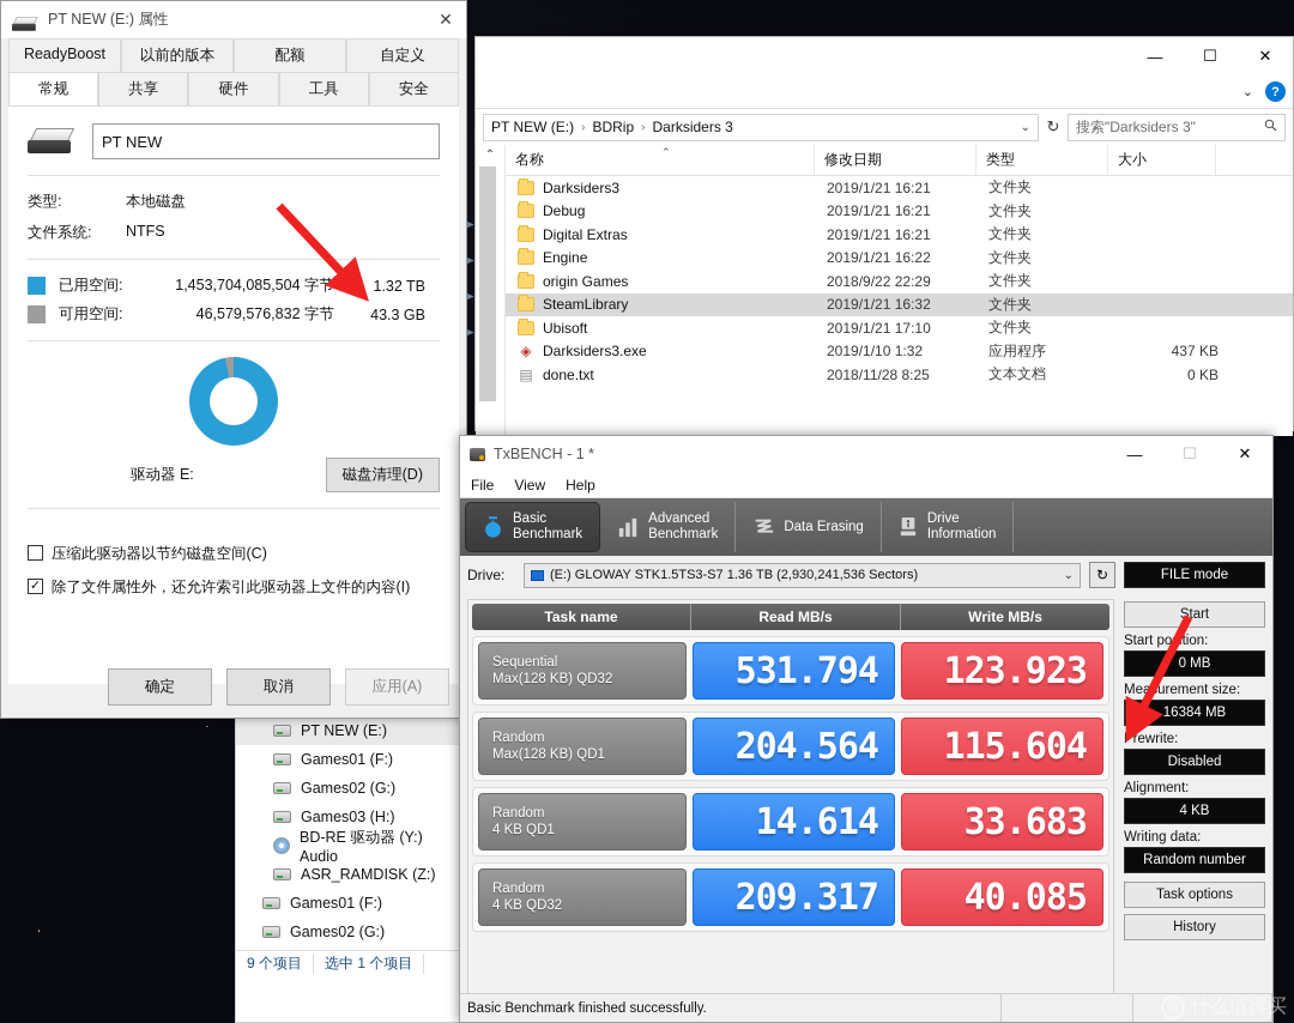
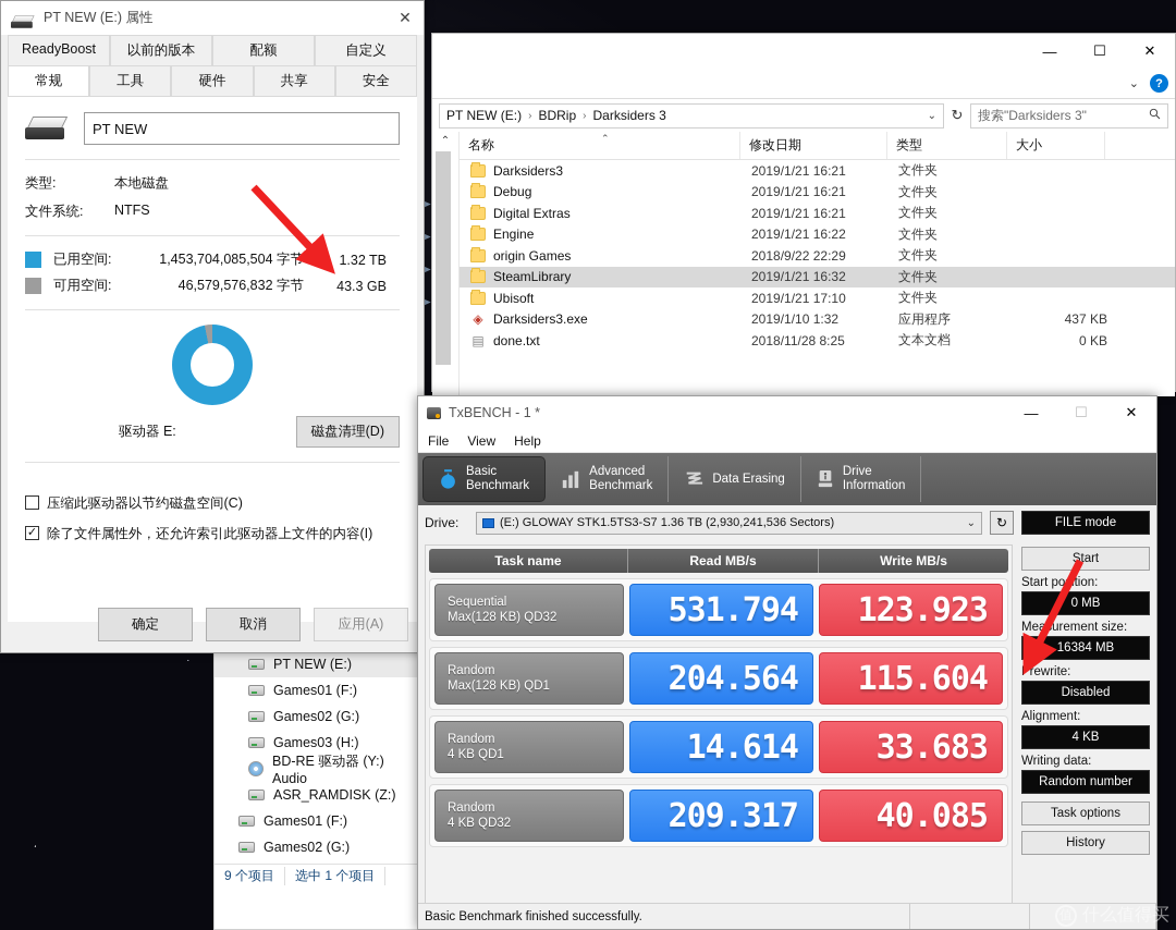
  PT NEW (E:)
  Games01 (F:)
  Games02 (G:)
  Games03 (H:)
  BD-RE 驱动器 (Y:) Audio
  ASR_RAMDISK (Z:)
  Games01 (F:)
  Games02 (G:)
  9 个项目
  选中 1 个项目
  —
  ☐
  ✕
  ⌄
  ?
  PT NEW (E:)
  ›
  BDRip
  ›
  Darksiders 3
  ⌄
  ↻
  搜索"Darksiders 3"
  ⌃
  ➤
  ➤
  ➤
  ➤
  名称
  修改日期
  类型
  大小
  ⌃
  Darksiders3
  2019/1/21 16:21
  文件夹
  Debug
  2019/1/21 16:21
  文件夹
  Digital Extras
  2019/1/21 16:21
  文件夹
  Engine
  2019/1/21 16:22
  文件夹
  origin Games
  2018/9/22 22:29
  文件夹
  SteamLibrary
  2019/1/21 16:32
  文件夹
  Ubisoft
  2019/1/21 17:10
  文件夹
  ◈
  Darksiders3.exe
  2019/1/10 1:32
  应用程序
  437 KB
  ▤
  done.txt
  2018/11/28 8:25
  文本文档
  0 KB
  PT NEW (E:) 属性
  ✕
  ReadyBoost
  以前的版本
  配额
  自定义
  常规
- 共享
+ 工具
  硬件
- 工具
+ 共享
  安全
  PT NEW
  类型:
  本地磁盘
  文件系统:
  NTFS
  已用空间:
  1,453,704,085,504 字节
  1.32 TB
  可用空间:
  46,579,576,832 字节
  43.3 GB
  驱动器 E:
  磁盘清理(D)
  压缩此驱动器以节约磁盘空间(C)
  ✓
  除了文件属性外，还允许索引此驱动器上文件的内容(I)
  确定
  取消
  应用(A)
  TxBENCH - 1 *
  —
  ☐
  ✕
  File
  View
  Help
  Basic
  Benchmark
  Advanced
  Benchmark
  Data Erasing
  Drive
  Information
  Drive:
  (E:) GLOWAY STK1.5TS3-S7 1.36 TB (2,930,241,536 Sectors)
  ⌄
  ↻
  FILE mode
  Task name
  Read MB/s
  Write MB/s
  Sequential
  Max(128 KB) QD32
  531.794
  123.923
  Random
  Max(128 KB) QD1
  204.564
  115.604
  Random
  4 KB QD1
  14.614
  33.683
  Random
  4 KB QD32
  209.317
  40.085
  Start
  Start potion:
  0 MB
  Meaurement size:
  16384 MB
  Prewrite:
  Disabled
  Alignment:
  4 KB
  Writing data:
  Random number
  Task options
  History
  Basic Benchmark finished successfully.
  什么值得买
